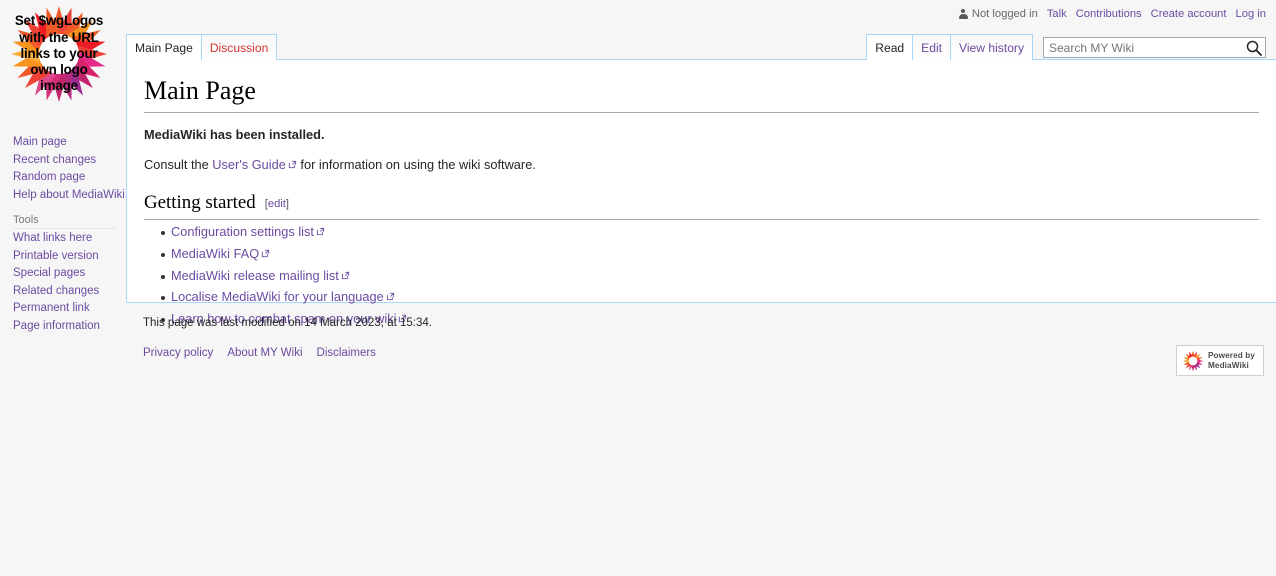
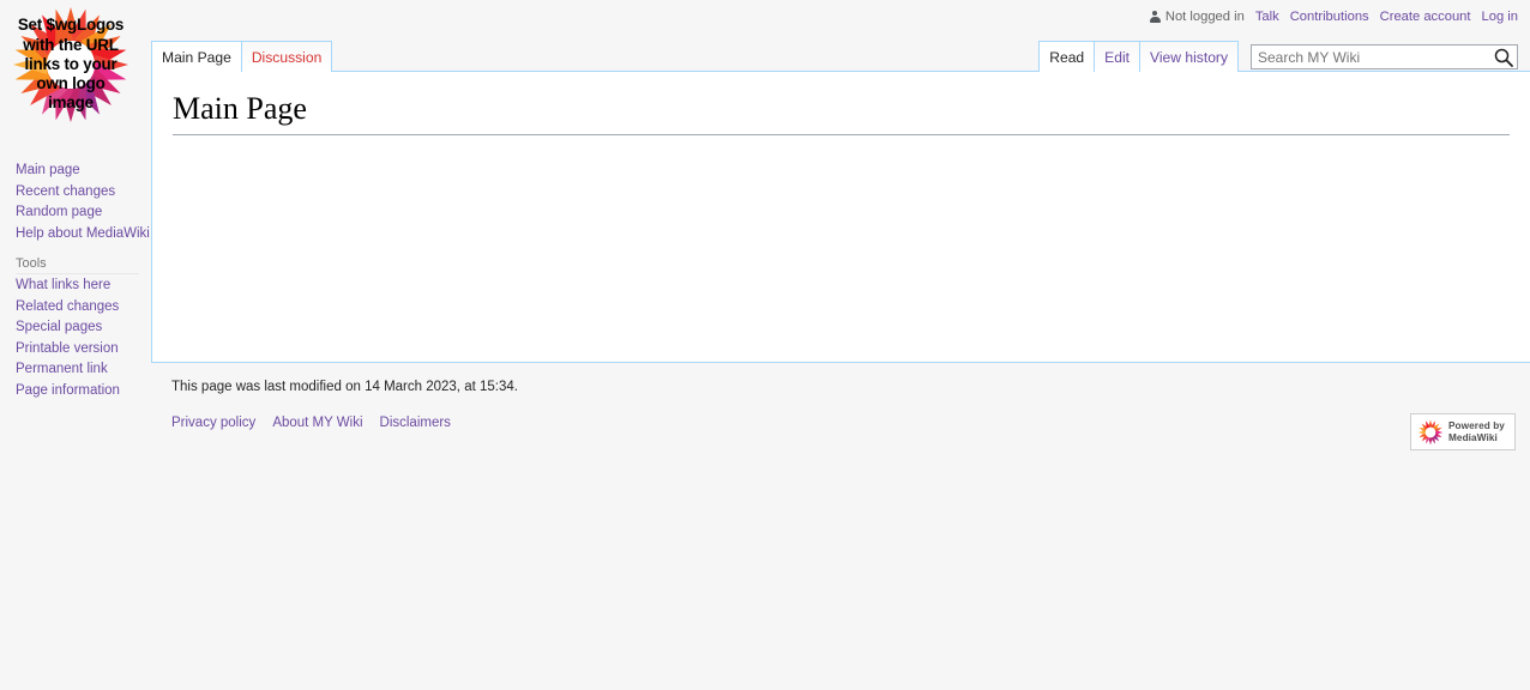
  Not logged in
  Talk
  Contributions
  Create account
  Log in
  Set $wgLogos with the URL links to your own logo image
  Main Page
  Discussion
  Read
  Edit
  View history
  Search MY Wiki
  Main Page
- MediaWiki has been installed.
- Consult the User's Guide for information on using the wiki software.
- Getting started [edit]
- Configuration settings list
- MediaWiki FAQ
- MediaWiki release mailing list
- Localise MediaWiki for your language
- Learn how to combat spam on your wiki
  Main page
  Recent changes
  Random page
  Help about MediaWiki
  Tools
  What links here
- Printable version
+ Related changes
  Special pages
- Related changes
+ Printable version
  Permanent link
  Page information
  This page was last modified on 14 March 2023, at 15:34.
  Privacy policy
  About MY Wiki
  Disclaimers
  Powered by
  MediaWiki
